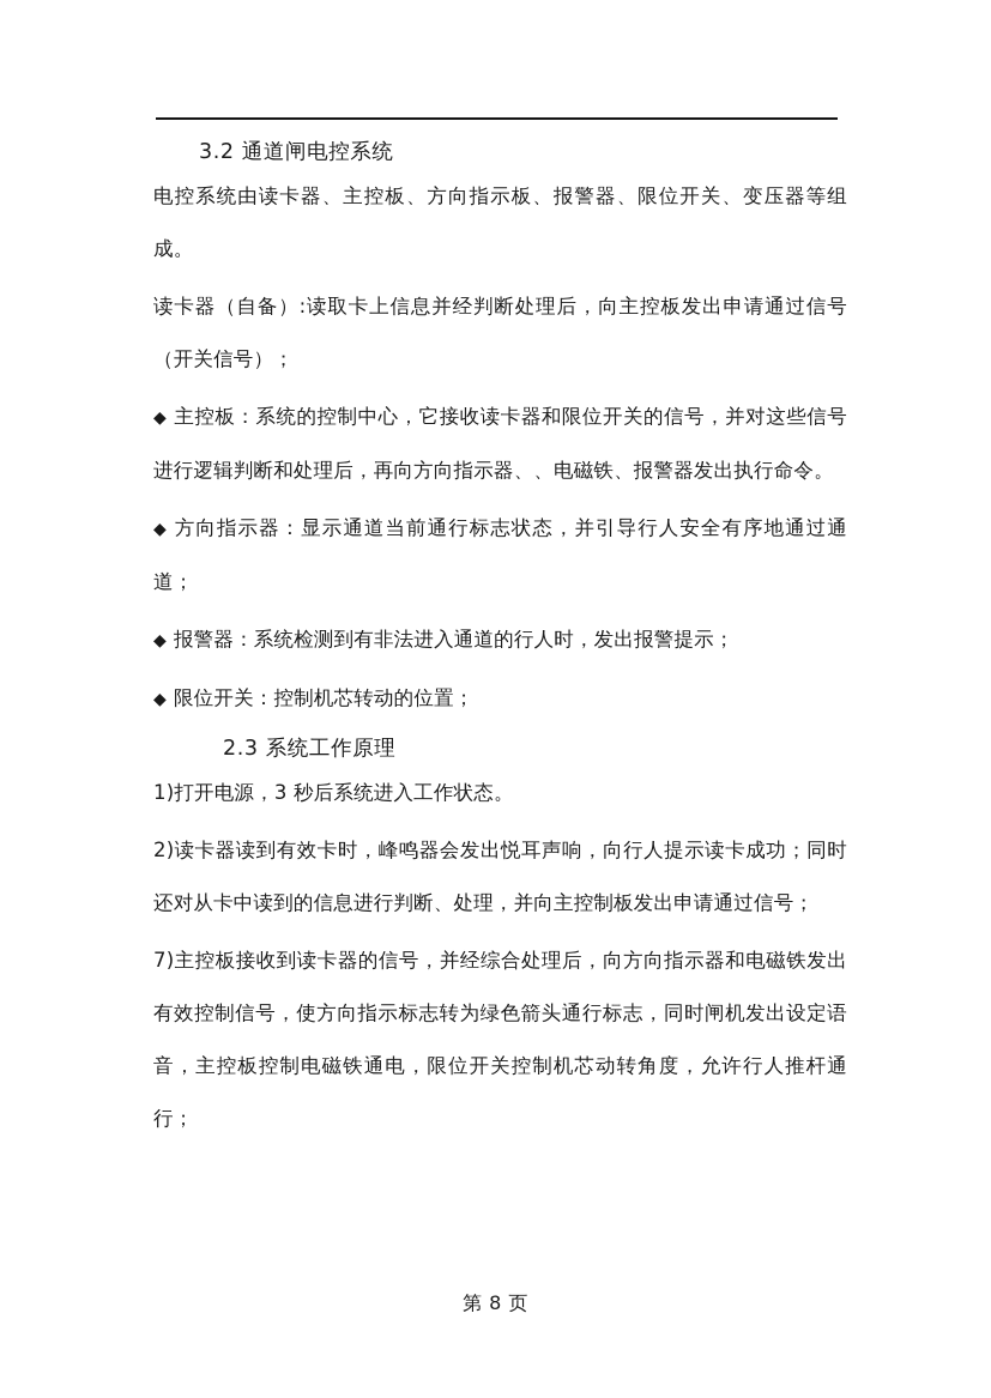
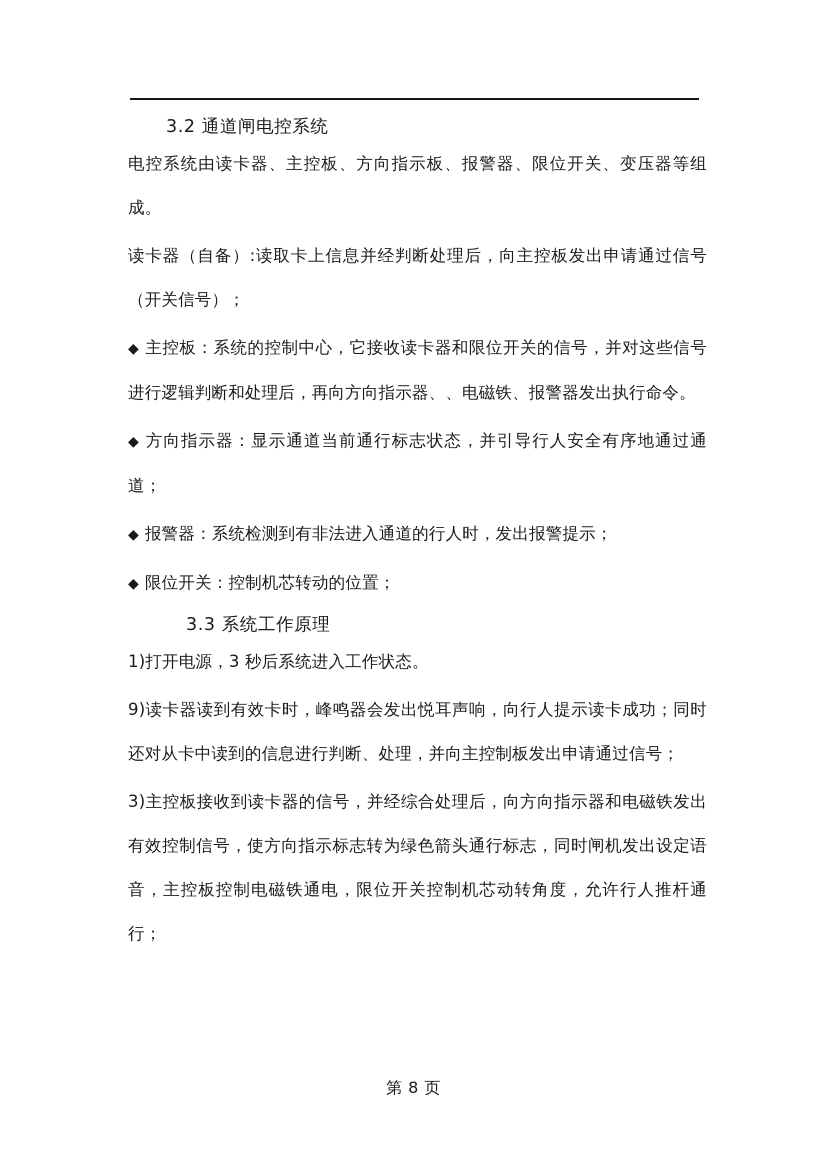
  3.2 通道闸电控系统
  电控系统由读卡器、主控板、方向指示板、报警器、限位开关、变压器等组成。
  读卡器（自备）:读取卡上信息并经判断处理后，向主控板发出申请通过信号（开关信号）；
  ◆ 主控板：系统的控制中心，它接收读卡器和限位开关的信号，并对这些信号进行逻辑判断和处理后，再向方向指示器、、电磁铁、报警器发出执行命令。
  ◆ 方向指示器：显示通道当前通行标志状态，并引导行人安全有序地通过通道；
  ◆ 报警器：系统检测到有非法进入通道的行人时，发出报警提示；
  ◆ 限位开关：控制机芯转动的位置；
- 2.3 系统工作原理
+ 3.3 系统工作原理
  1)打开电源，3 秒后系统进入工作状态。
- 2)读卡器读到有效卡时，峰鸣器会发出悦耳声响，向行人提示读卡成功；同时还对从卡中读到的信息进行判断、处理，并向主控制板发出申请通过信号；
+ 9)读卡器读到有效卡时，峰鸣器会发出悦耳声响，向行人提示读卡成功；同时还对从卡中读到的信息进行判断、处理，并向主控制板发出申请通过信号；
- 7)主控板接收到读卡器的信号，并经综合处理后，向方向指示器和电磁铁发出有效控制信号，使方向指示标志转为绿色箭头通行标志，同时闸机发出设定语音，主控板控制电磁铁通电，限位开关控制机芯动转角度，允许行人推杆通行；
+ 3)主控板接收到读卡器的信号，并经综合处理后，向方向指示器和电磁铁发出有效控制信号，使方向指示标志转为绿色箭头通行标志，同时闸机发出设定语音，主控板控制电磁铁通电，限位开关控制机芯动转角度，允许行人推杆通行；
  第 8 页
